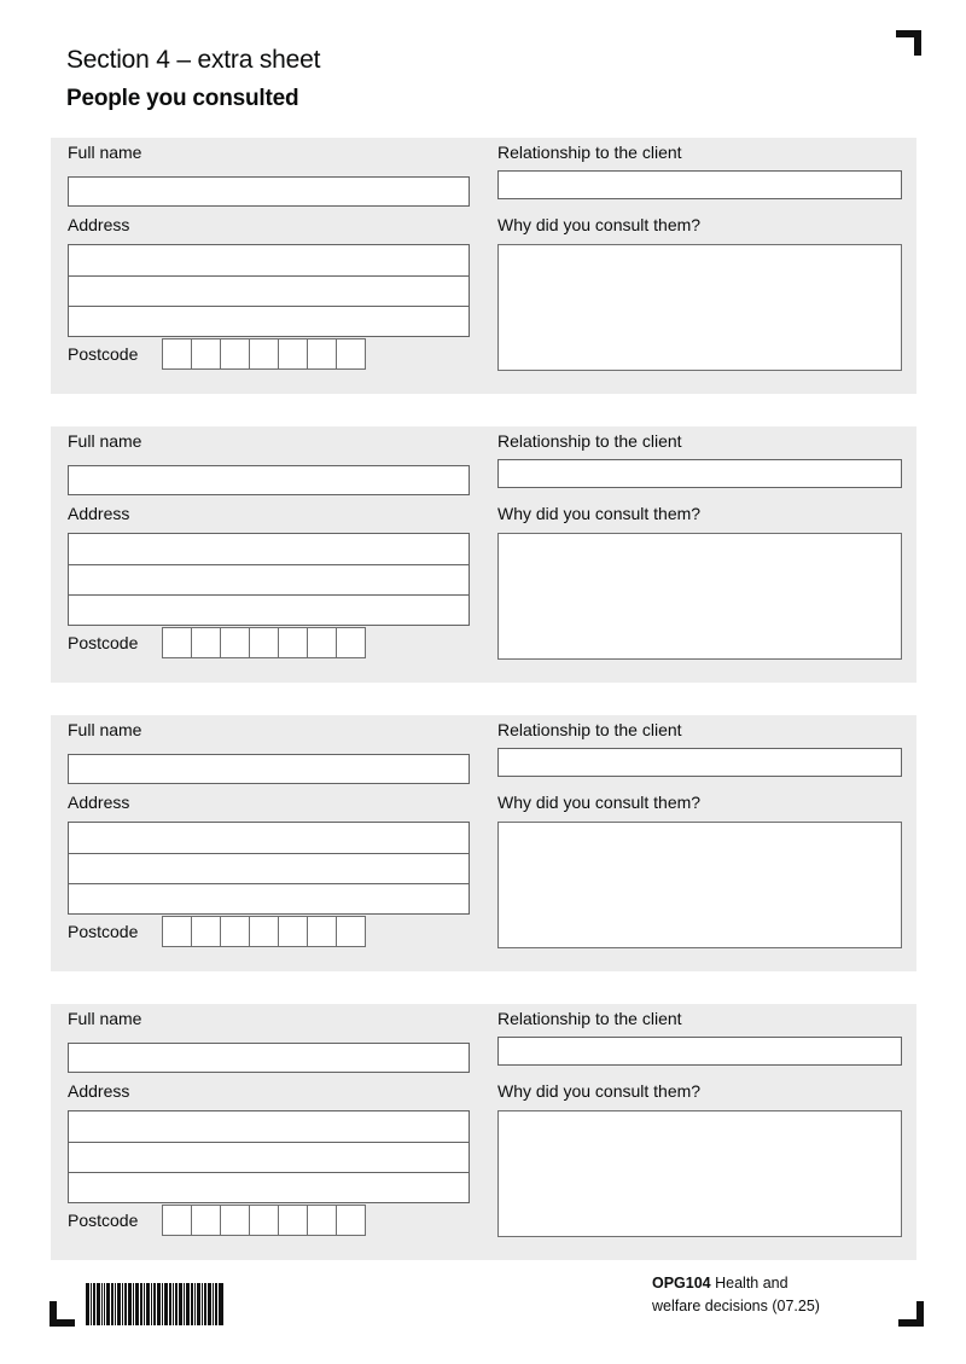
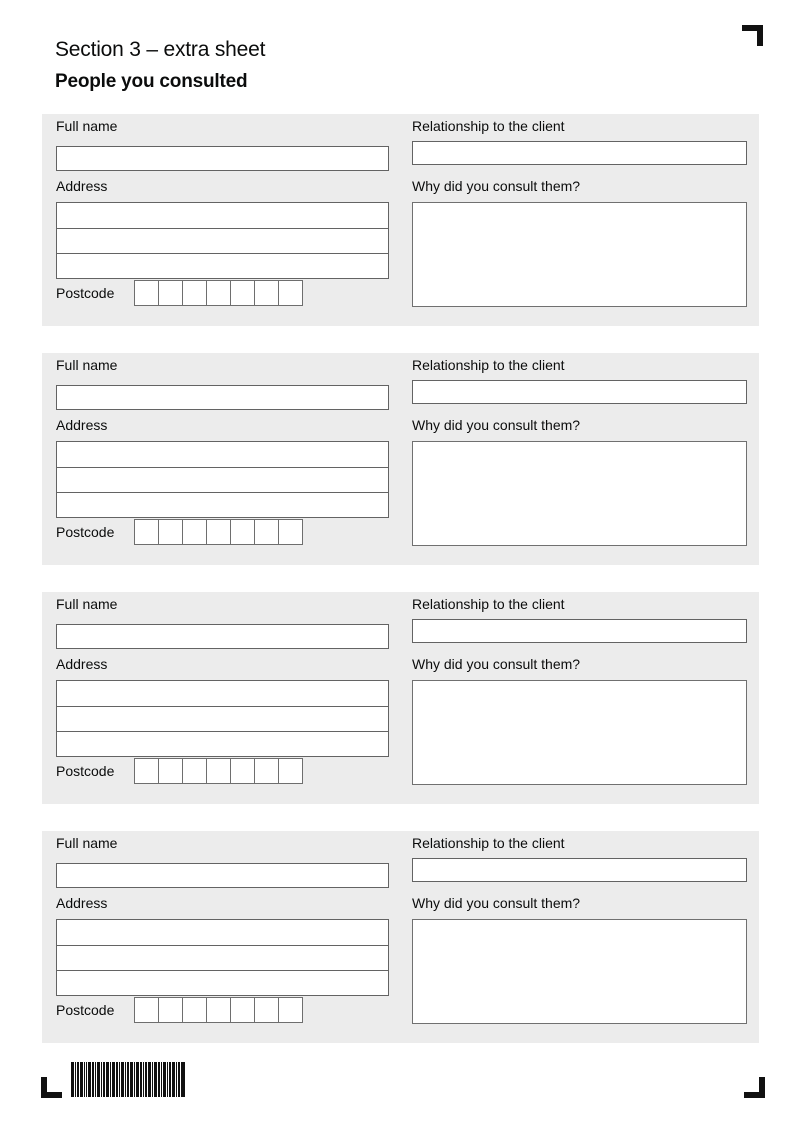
- Section 4 – extra sheet
+ Section 3 – extra sheet
  People you consulted
  Full name
  Address
  Postcode
  Relationship to the client
  Why did you consult them?
  Full name
  Address
  Postcode
  Relationship to the client
  Why did you consult them?
  Full name
  Address
  Postcode
  Relationship to the client
  Why did you consult them?
  Full name
  Address
  Postcode
  Relationship to the client
  Why did you consult them?
- OPG104 Health and
- welfare decisions (07.25)
